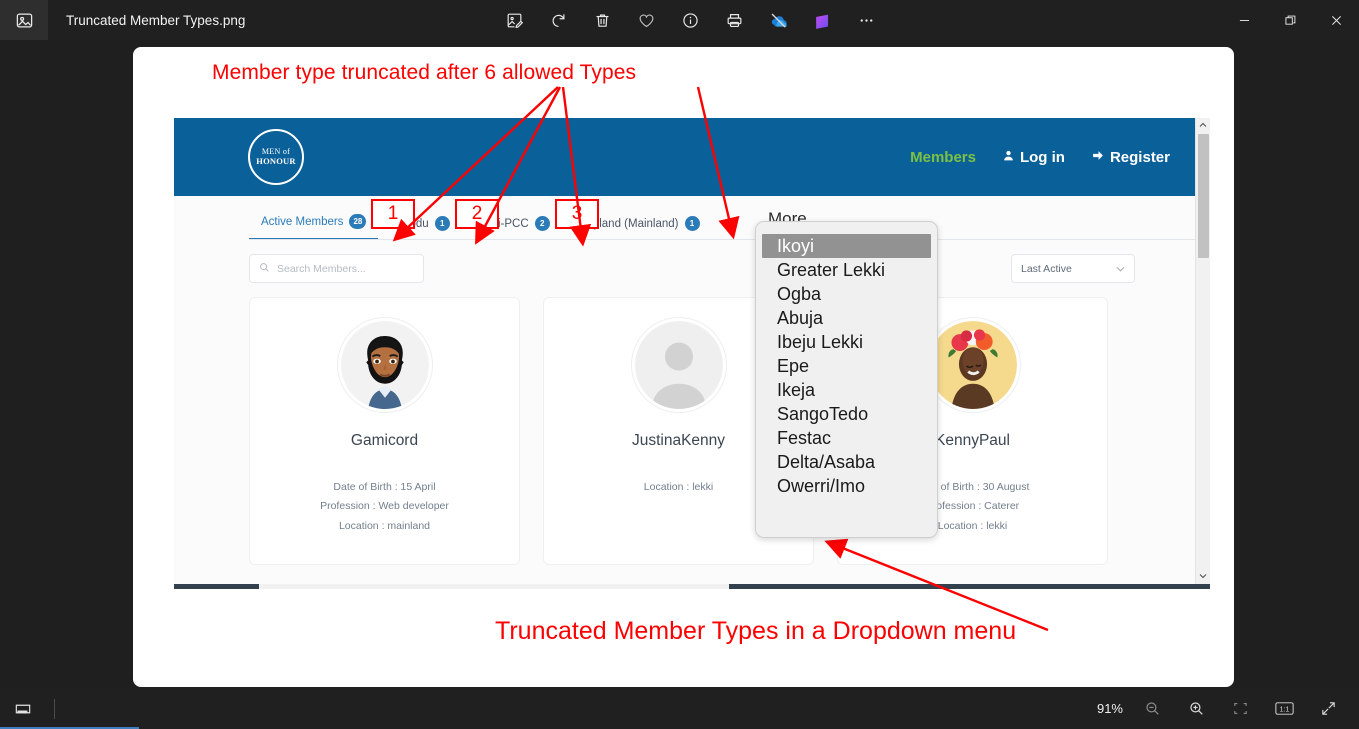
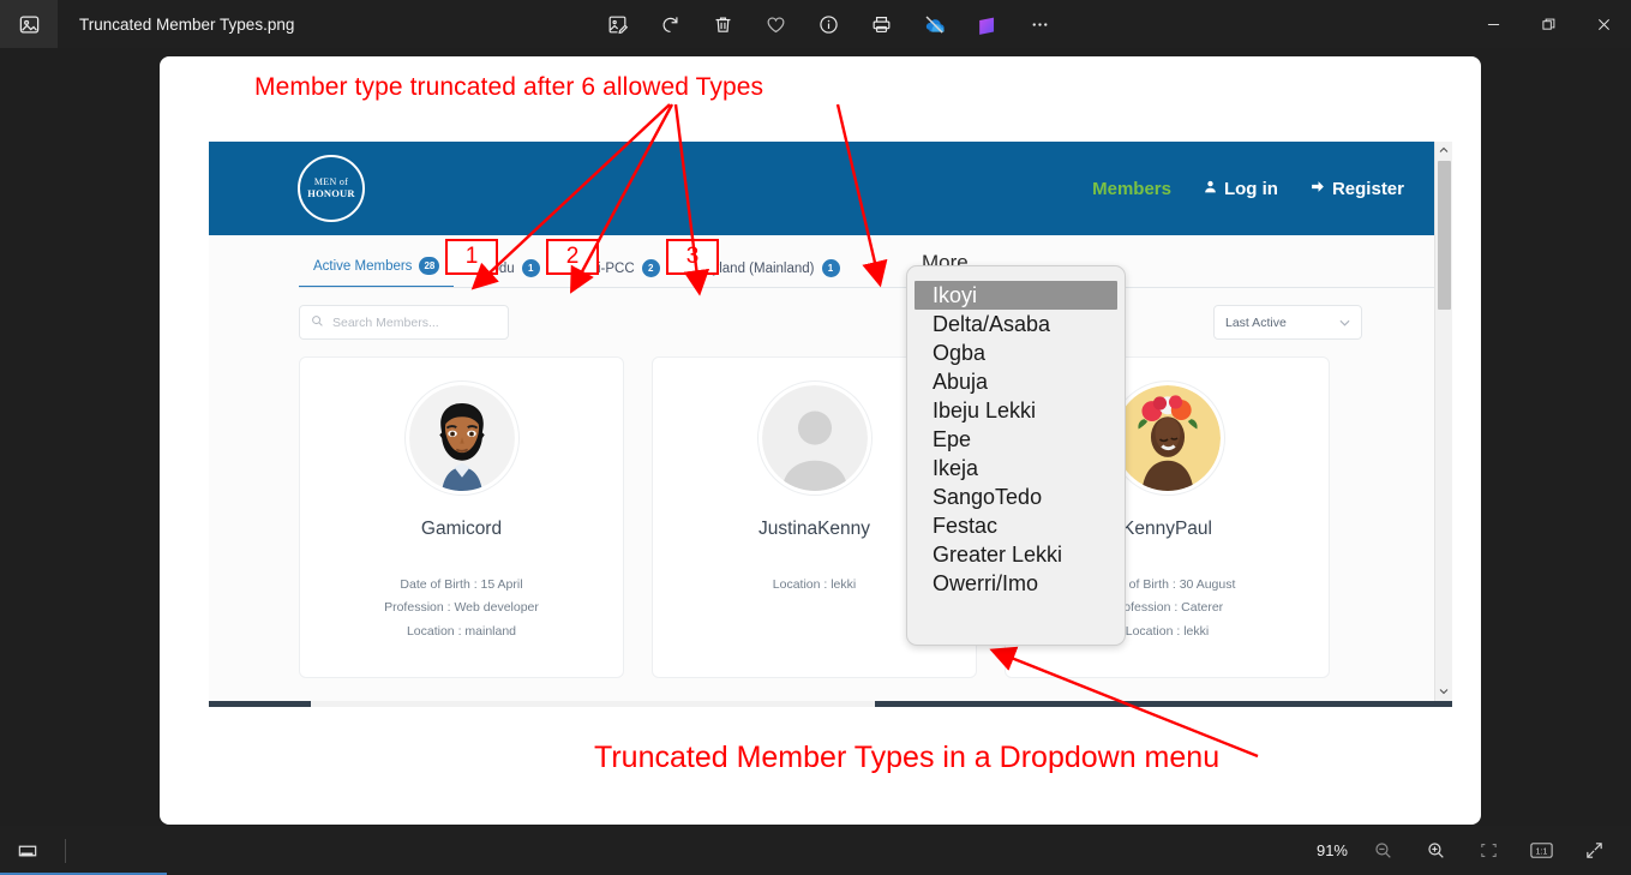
  Truncated Member Types.png
  Member type truncated after 6 allowed Types
  MEN of
  HONOUR
  Members
  Log in
  Register
  Active Members
  28
  1
  2
  land (Mainland)
  1
  More
  Search Members...
  Last Active
  Gamicord
  Date of Birth : 15 April
  Profession : Web developer
  Location : mainland
  JustinaKenny
  Location : lekki
  KennyPaul
  of Birth : 30 August
  ofession : Caterer
  Location : lekki
  Ikoyi
- Greater Lekki
+ Delta/Asaba
  Ogba
  Abuja
  Ibeju Lekki
  Epe
  Ikeja
  SangoTedo
  Festac
- Delta/Asaba
+ Greater Lekki
  Owerri/Imo
  1
  2
  3
  Truncated Member Types in a Dropdown menu
  91%
